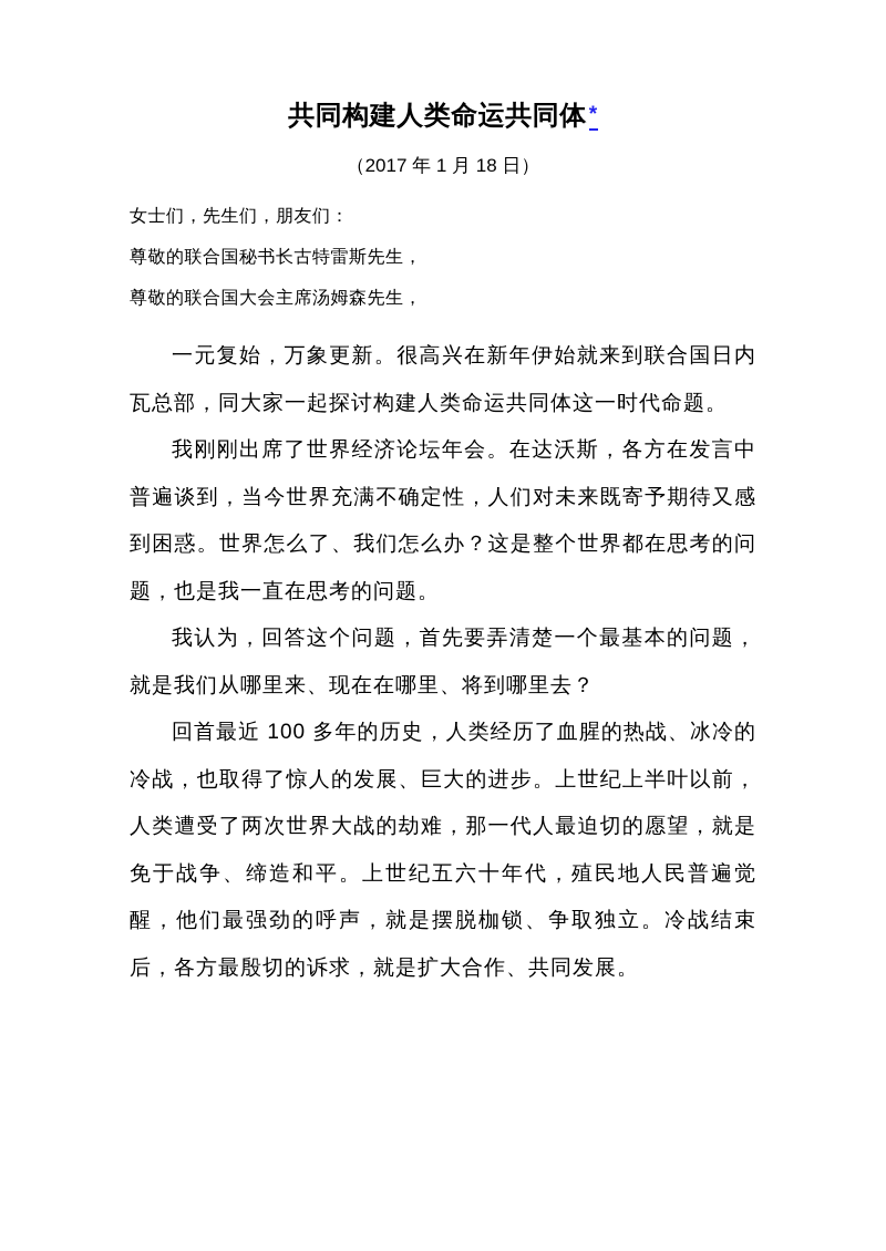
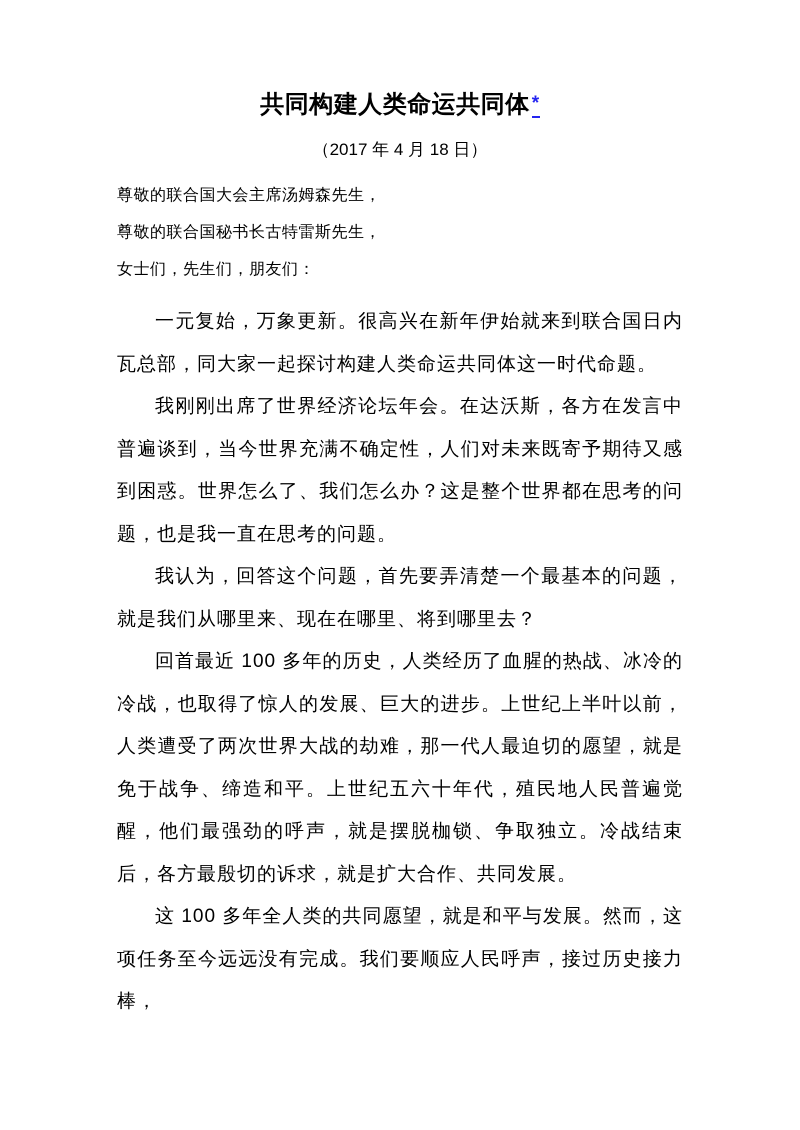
  共同构建人类命运共同体*
- （2017 年 1 月 18 日）
+ （2017 年 4 月 18 日）
- 女士们，先生们，朋友们：
+ 尊敬的联合国大会主席汤姆森先生，
  尊敬的联合国秘书长古特雷斯先生，
- 尊敬的联合国大会主席汤姆森先生，
+ 女士们，先生们，朋友们：
  一元复始，万象更新。很高兴在新年伊始就来到联合国日内瓦总部，同大家一起探讨构建人类命运共同体这一时代命题。
  我刚刚出席了世界经济论坛年会。在达沃斯，各方在发言中普遍谈到，当今世界充满不确定性，人们对未来既寄予期待又感到困惑。世界怎么了、我们怎么办？这是整个世界都在思考的问题，也是我一直在思考的问题。
  我认为，回答这个问题，首先要弄清楚一个最基本的问题，就是我们从哪里来、现在在哪里、将到哪里去？
  回首最近 100 多年的历史，人类经历了血腥的热战、冰冷的冷战，也取得了惊人的发展、巨大的进步。上世纪上半叶以前，人类遭受了两次世界大战的劫难，那一代人最迫切的愿望，就是免于战争、缔造和平。上世纪五六十年代，殖民地人民普遍觉醒，他们最强劲的呼声，就是摆脱枷锁、争取独立。冷战结束后，各方最殷切的诉求，就是扩大合作、共同发展。
+ 这 100 多年全人类的共同愿望，就是和平与发展。然而，这项任务至今远远没有完成。我们要顺应人民呼声，接过历史接力棒，
